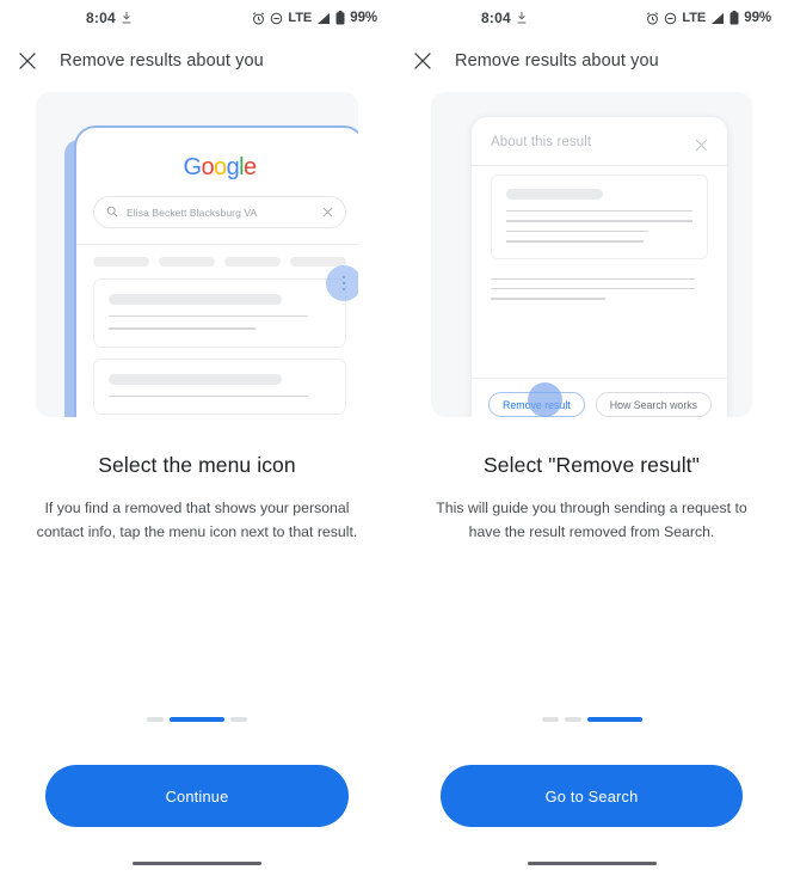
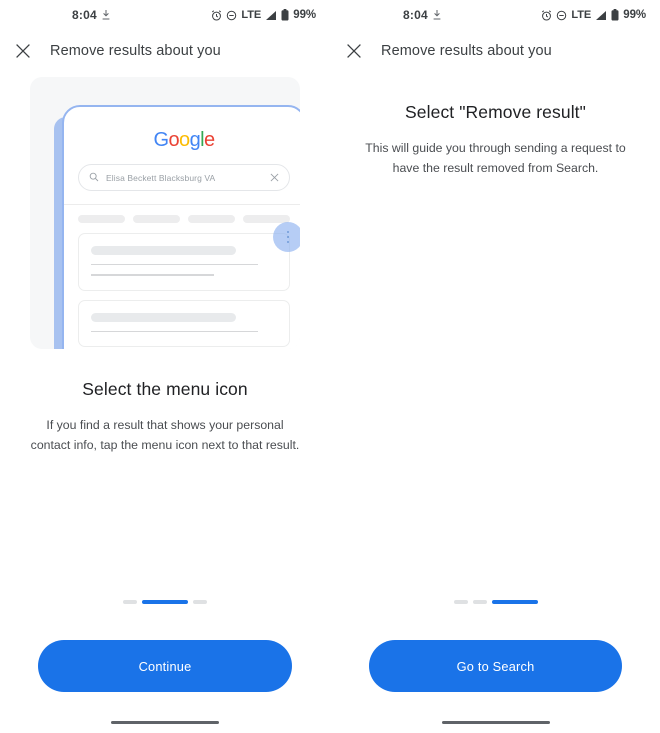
  8:04
  LTE
  99%
  Remove results about you
  Google
  Elisa Beckett Blacksburg VA
  Select the menu icon
- If you find a removed that shows your personal contact info, tap the menu icon next to that result.
+ If you find a result that shows your personal contact info, tap the menu icon next to that result.
  Continue
  8:04
  LTE
  99%
  Remove results about you
- About this result
- Remove result
- How Search works
  Select "Remove result"
  This will guide you through sending a request to have the result removed from Search.
  Go to Search
